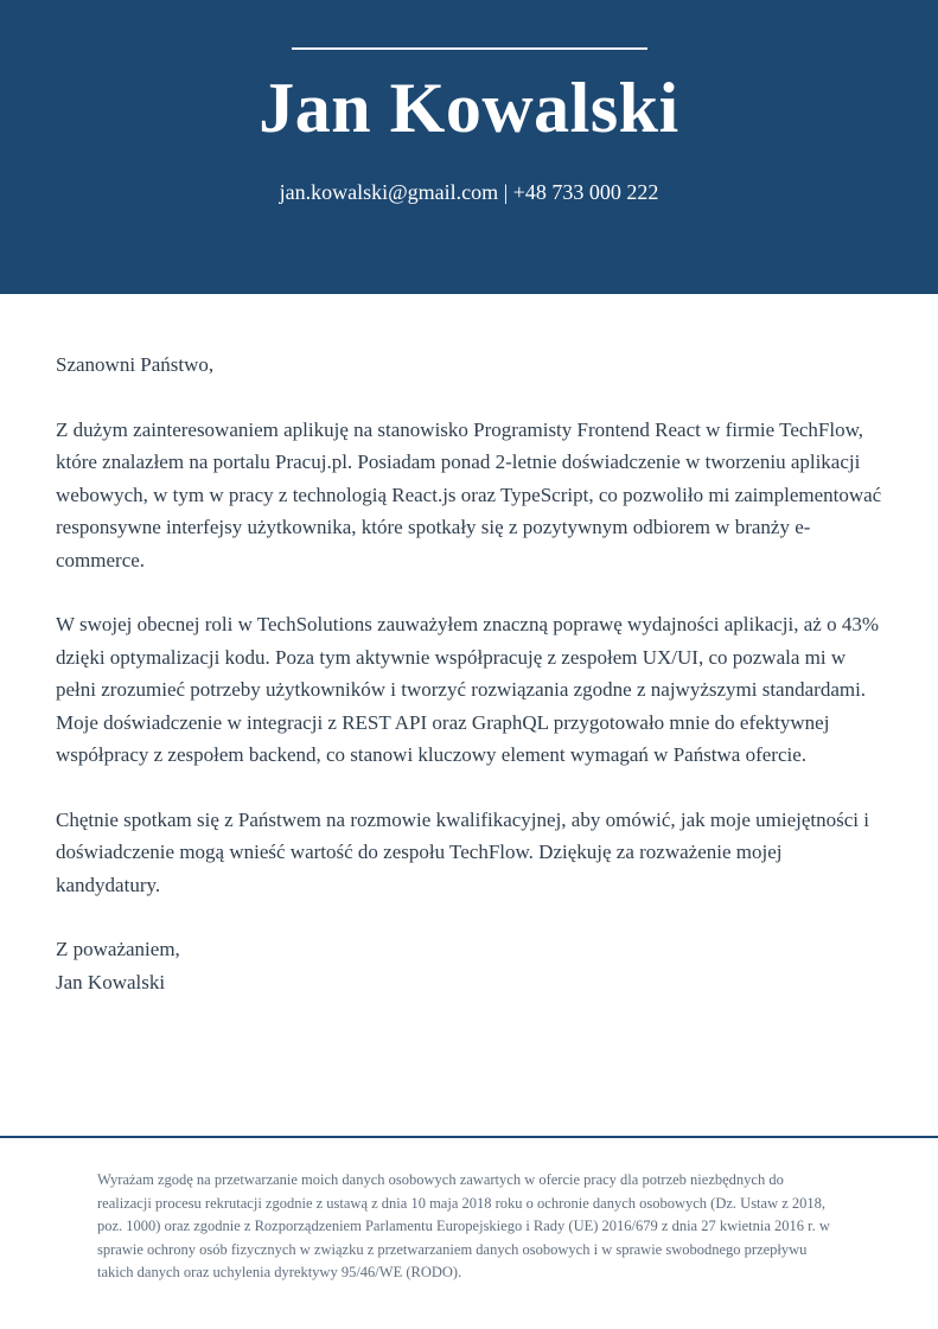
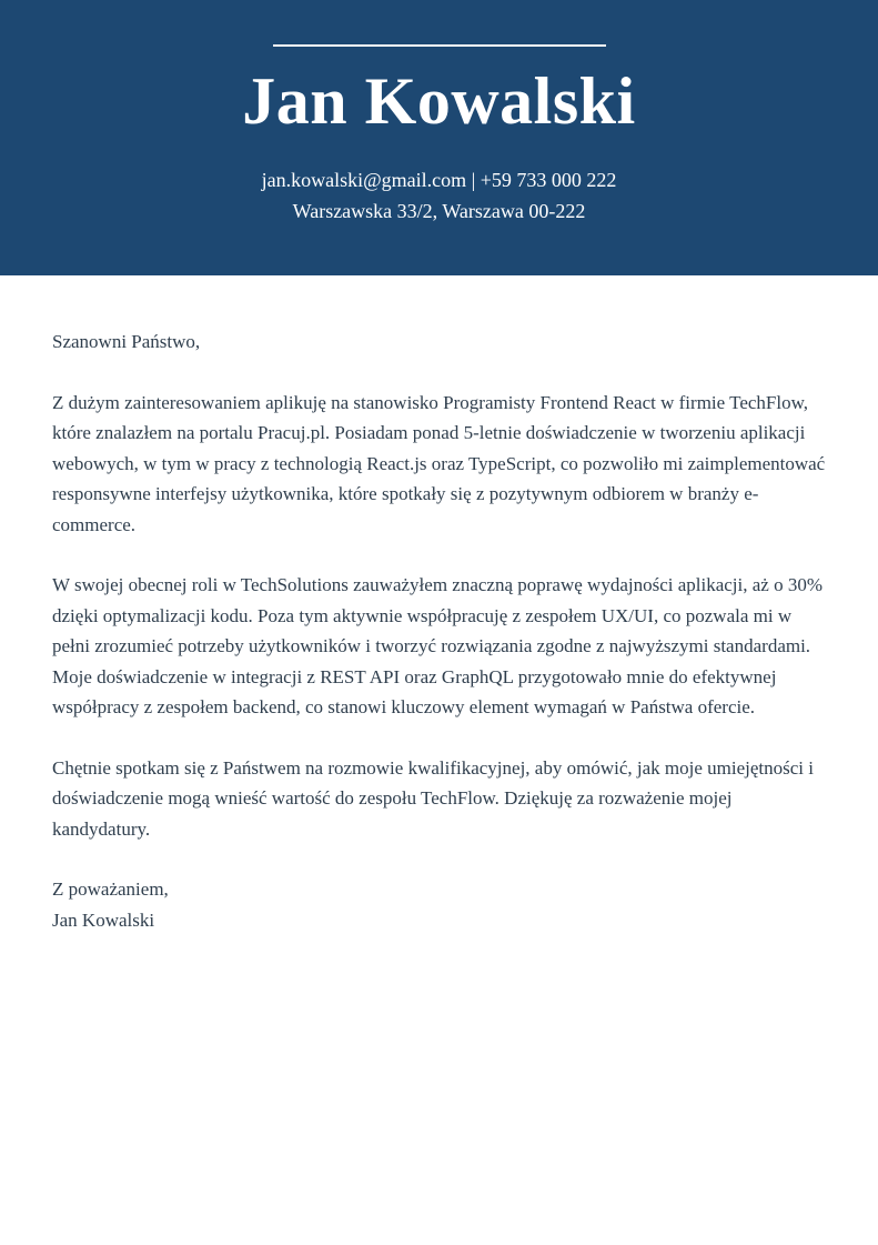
  Jan Kowalski
- jan.kowalski@gmail.com | +48 733 000 222
+ jan.kowalski@gmail.com | +59 733 000 222
+ Warszawska 33/2, Warszawa 00-222
  Szanowni Państwo,
- Z dużym zainteresowaniem aplikuję na stanowisko Programisty Frontend React w firmie TechFlow, które znalazłem na portalu Pracuj.pl. Posiadam ponad 2-letnie doświadczenie w tworzeniu aplikacji webowych, w tym w pracy z technologią React.js oraz TypeScript, co pozwoliło mi zaimplementować responsywne interfejsy użytkownika, które spotkały się z pozytywnym odbiorem w branży e-commerce.
+ Z dużym zainteresowaniem aplikuję na stanowisko Programisty Frontend React w firmie TechFlow, które znalazłem na portalu Pracuj.pl. Posiadam ponad 5-letnie doświadczenie w tworzeniu aplikacji webowych, w tym w pracy z technologią React.js oraz TypeScript, co pozwoliło mi zaimplementować responsywne interfejsy użytkownika, które spotkały się z pozytywnym odbiorem w branży e-commerce.
- W swojej obecnej roli w TechSolutions zauważyłem znaczną poprawę wydajności aplikacji, aż o 43% dzięki optymalizacji kodu. Poza tym aktywnie współpracuję z zespołem UX/UI, co pozwala mi w pełni zrozumieć potrzeby użytkowników i tworzyć rozwiązania zgodne z najwyższymi standardami. Moje doświadczenie w integracji z REST API oraz GraphQL przygotowało mnie do efektywnej współpracy z zespołem backend, co stanowi kluczowy element wymagań w Państwa ofercie.
+ W swojej obecnej roli w TechSolutions zauważyłem znaczną poprawę wydajności aplikacji, aż o 30% dzięki optymalizacji kodu. Poza tym aktywnie współpracuję z zespołem UX/UI, co pozwala mi w pełni zrozumieć potrzeby użytkowników i tworzyć rozwiązania zgodne z najwyższymi standardami. Moje doświadczenie w integracji z REST API oraz GraphQL przygotowało mnie do efektywnej współpracy z zespołem backend, co stanowi kluczowy element wymagań w Państwa ofercie.
  Chętnie spotkam się z Państwem na rozmowie kwalifikacyjnej, aby omówić, jak moje umiejętności i doświadczenie mogą wnieść wartość do zespołu TechFlow. Dziękuję za rozważenie mojej kandydatury.
  Z poważaniem,
  Jan Kowalski
- Wyrażam zgodę na przetwarzanie moich danych osobowych zawartych w ofercie pracy dla potrzeb niezbędnych do realizacji procesu rekrutacji zgodnie z ustawą z dnia 10 maja 2018 roku o ochronie danych osobowych (Dz. Ustaw z 2018, poz. 1000) oraz zgodnie z Rozporządzeniem Parlamentu Europejskiego i Rady (UE) 2016/679 z dnia 27 kwietnia 2016 r. w sprawie ochrony osób fizycznych w związku z przetwarzaniem danych osobowych i w sprawie swobodnego przepływu takich danych oraz uchylenia dyrektywy 95/46/WE (RODO).
